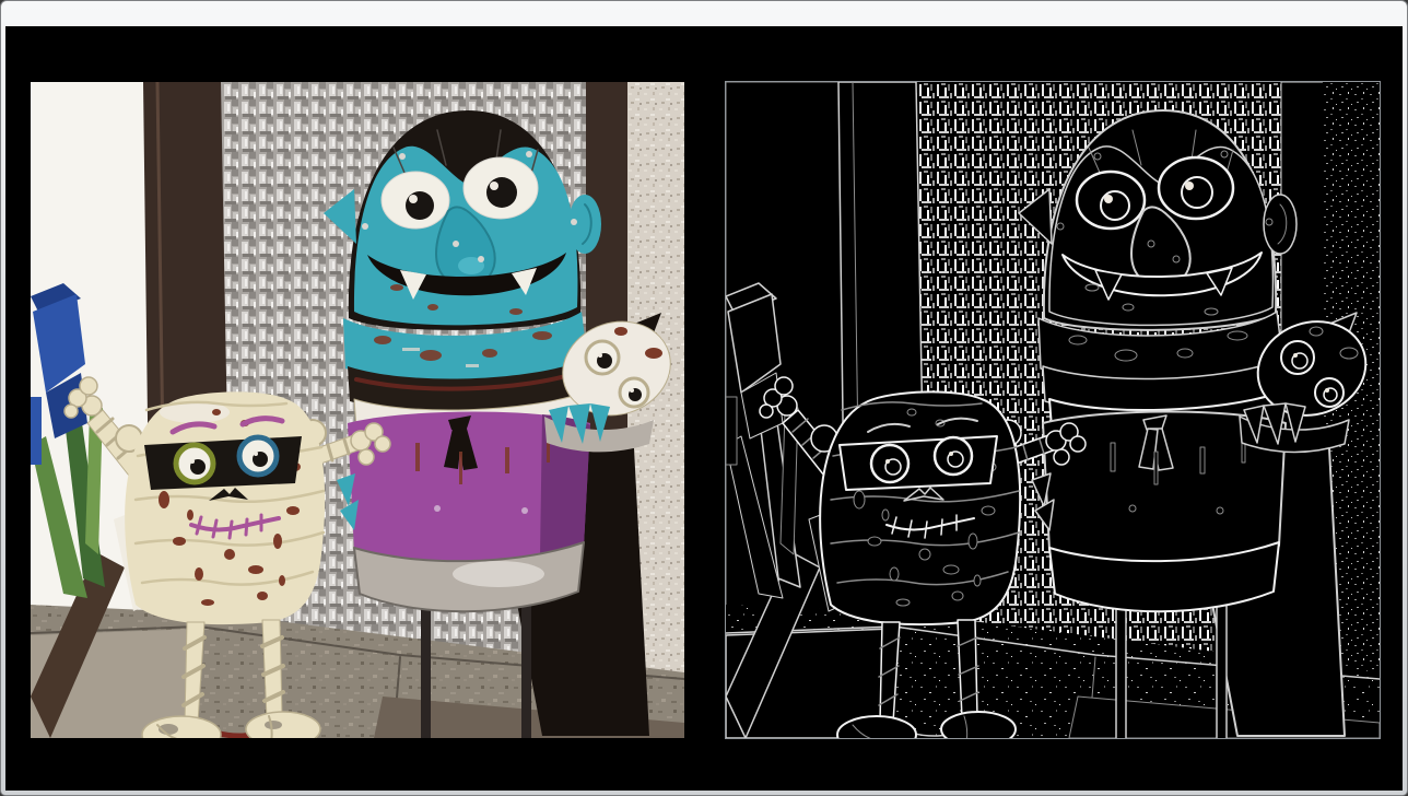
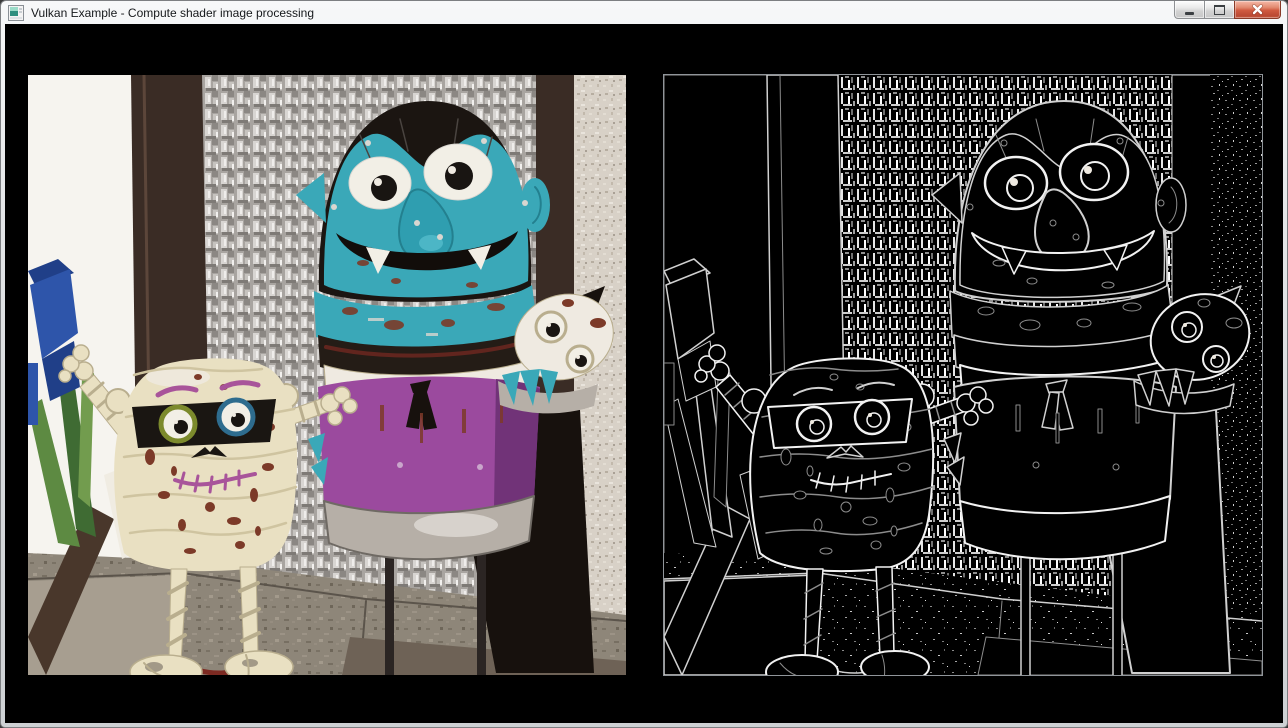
+ Vulkan Example - Compute shader image processing
